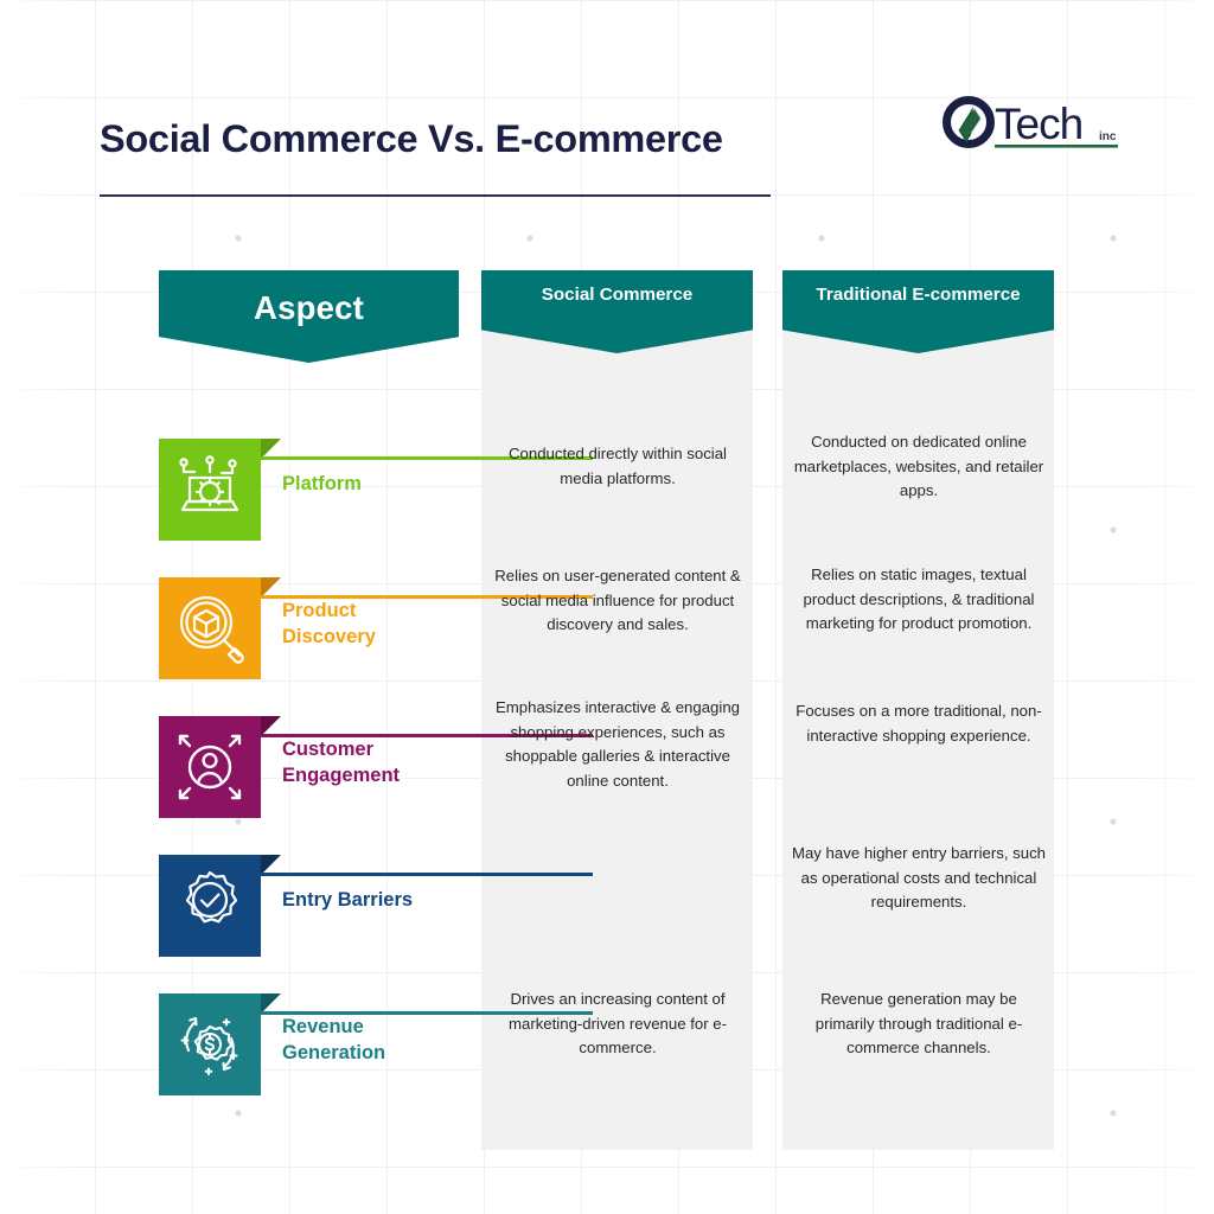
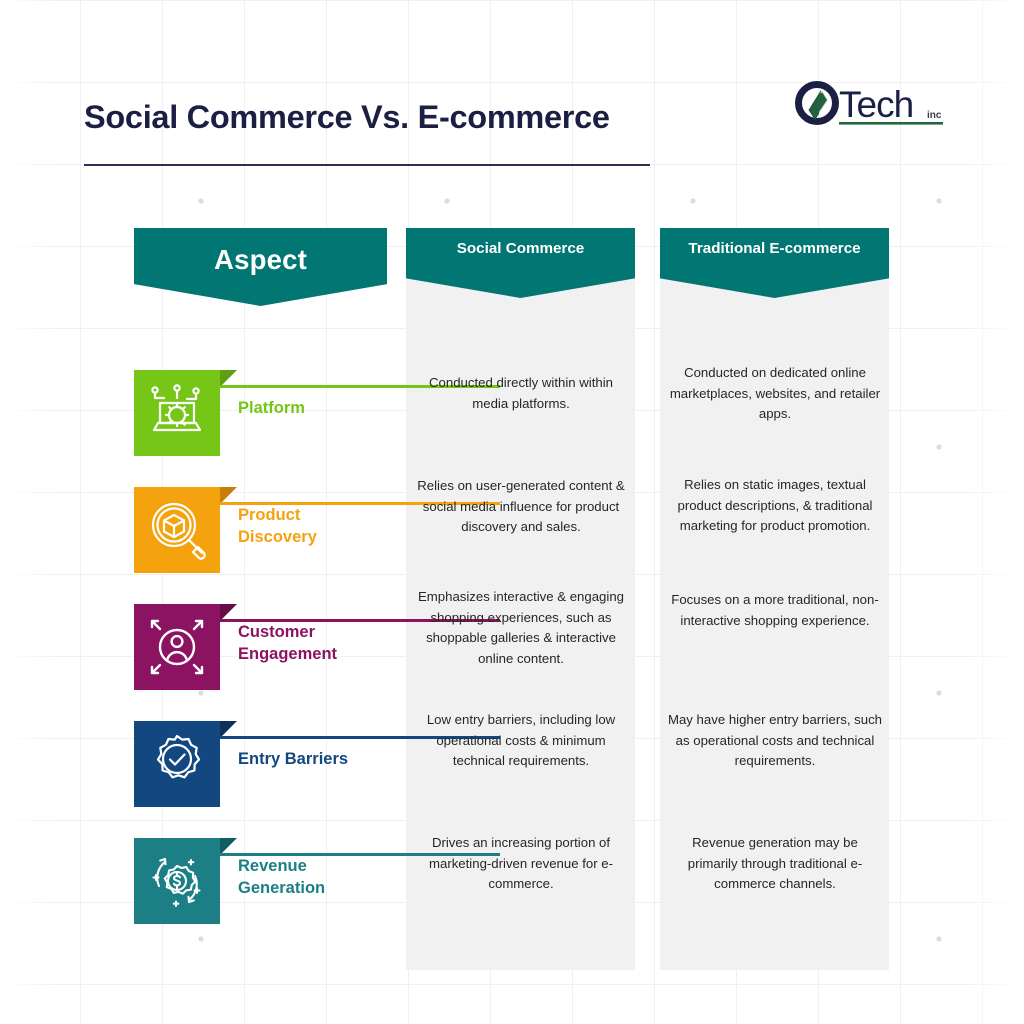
  Social Commerce Vs. E-commerce
  Tech
  inc
  Aspect
  Social Commerce
  Traditional E-commerce
  Platform
  Product
  Discovery
  Customer
  Engagement
  Entry Barriers
  Revenue
  Generation
- Conducted directly within social media platforms.
+ Conducted directly within within media platforms.
  Relies on user-generated content & social media influence for product discovery and sales.
  Emphasizes interactive & engaging shopping experiences, such as shoppable galleries & interactive online content.
+ Low entry barriers, including low operational costs & minimum technical requirements.
- Drives an increasing content of marketing-driven revenue for e-commerce.
+ Drives an increasing portion of marketing-driven revenue for e-commerce.
  Conducted on dedicated online marketplaces, websites, and retailer apps.
  Relies on static images, textual product descriptions, & traditional marketing for product promotion.
  Focuses on a more traditional, non-interactive shopping experience.
  May have higher entry barriers, such as operational costs and technical requirements.
  Revenue generation may be primarily through traditional e-commerce channels.
